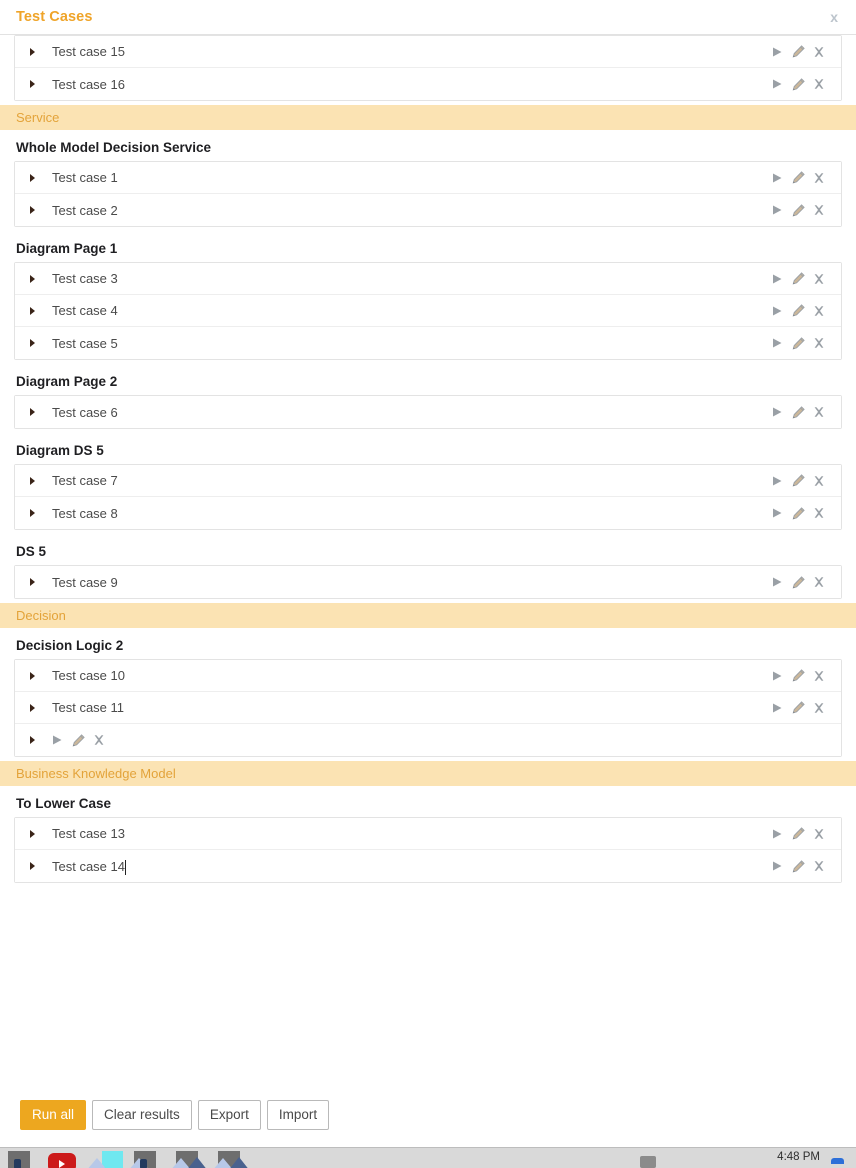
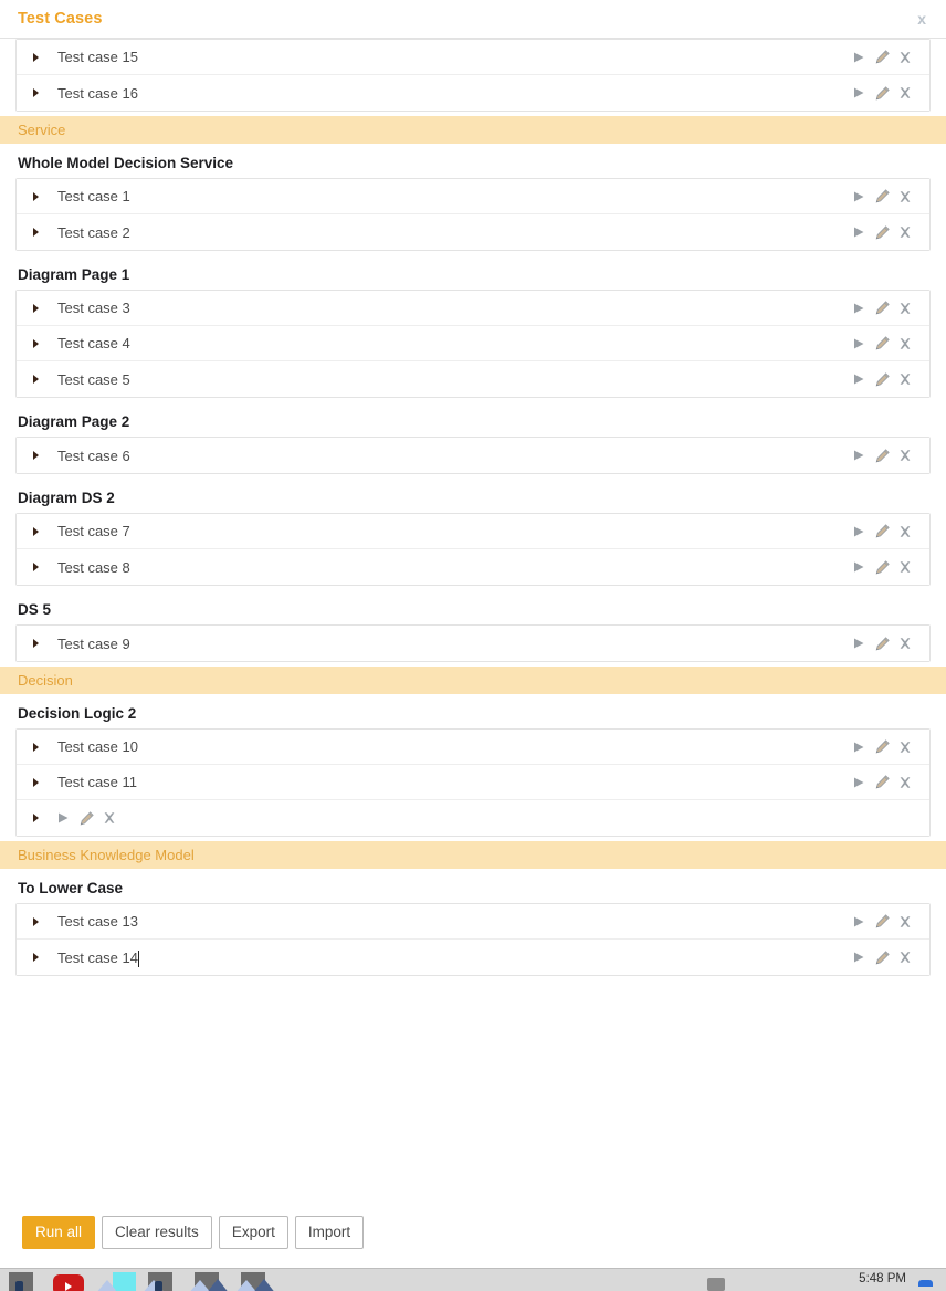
  Test Cases
  x
  Test case 15
  Test case 16
  Service
  Whole Model Decision Service
  Test case 1
  Test case 2
  Diagram Page 1
  Test case 3
  Test case 4
  Test case 5
  Diagram Page 2
  Test case 6
- Diagram DS 5
+ Diagram DS 2
  Test case 7
  Test case 8
  DS 5
  Test case 9
  Decision
  Decision Logic 2
  Test case 10
  Test case 11
  Business Knowledge Model
  To Lower Case
  Test case 13
  Test case 14
  Run all
  Clear results
  Export
  Import
- 4:48 PM
+ 5:48 PM
